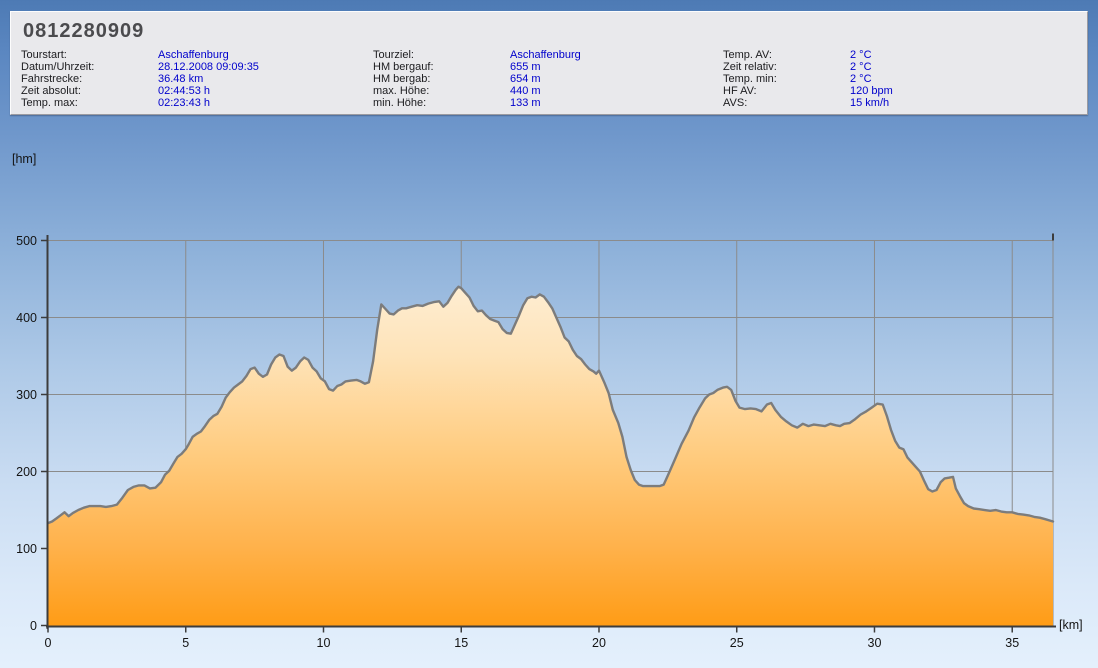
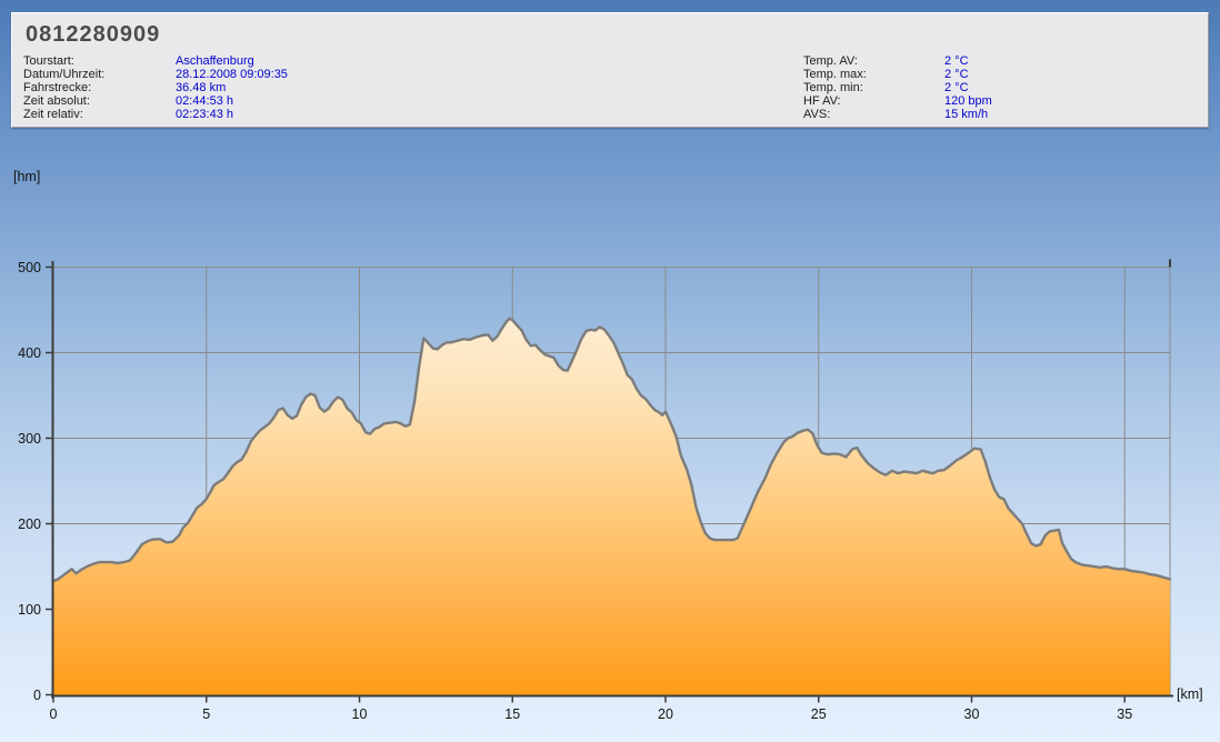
  0
  100
  200
  300
  400
  500
  0
  5
  10
  15
  20
  25
  30
  35
  [hm]
  [km]
  0812280909
  Tourstart: Aschaffenburg
  Datum/Uhrzeit: 28.12.2008 09:09:35
  Fahrstrecke: 36.48 km
  Zeit absolut: 02:44:53 h
- Temp. max: 02:23:43 h
+ Zeit relativ: 02:23:43 h
- Tourziel: Aschaffenburg
- HM bergauf: 655 m
- HM bergab: 654 m
- max. Höhe: 440 m
- min. Höhe: 133 m
  Temp. AV: 2 °C
- Zeit relativ: 2 °C
+ Temp. max: 2 °C
  Temp. min: 2 °C
  HF AV: 120 bpm
  AVS: 15 km/h
